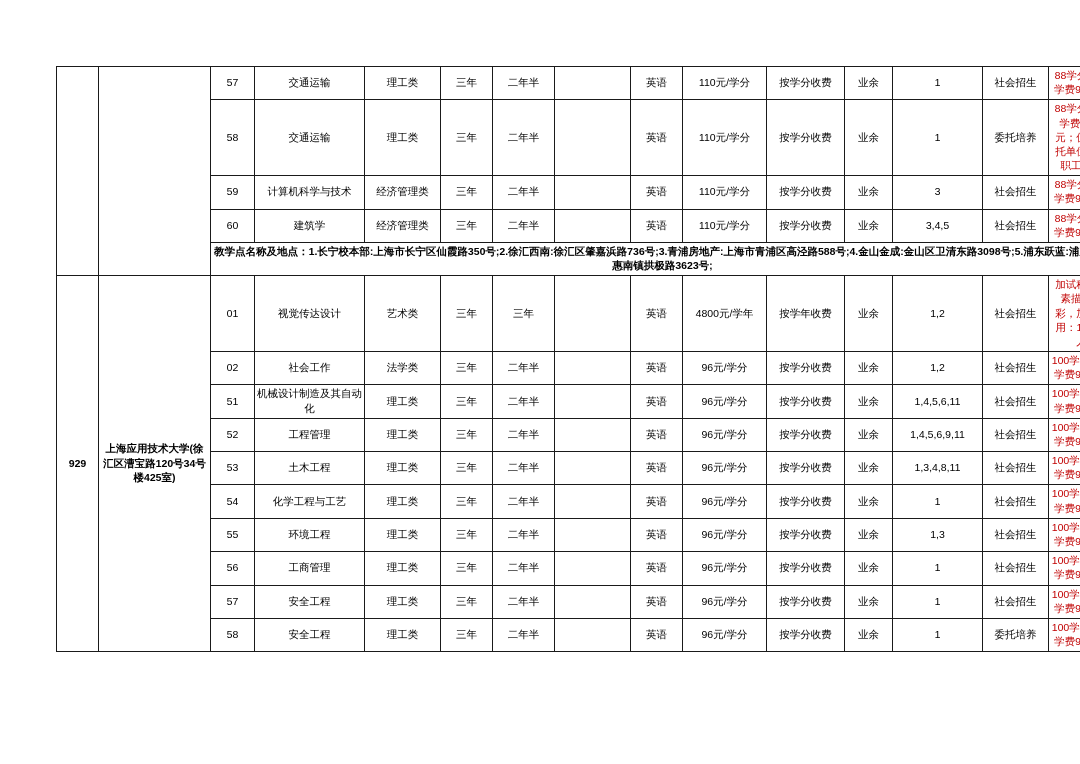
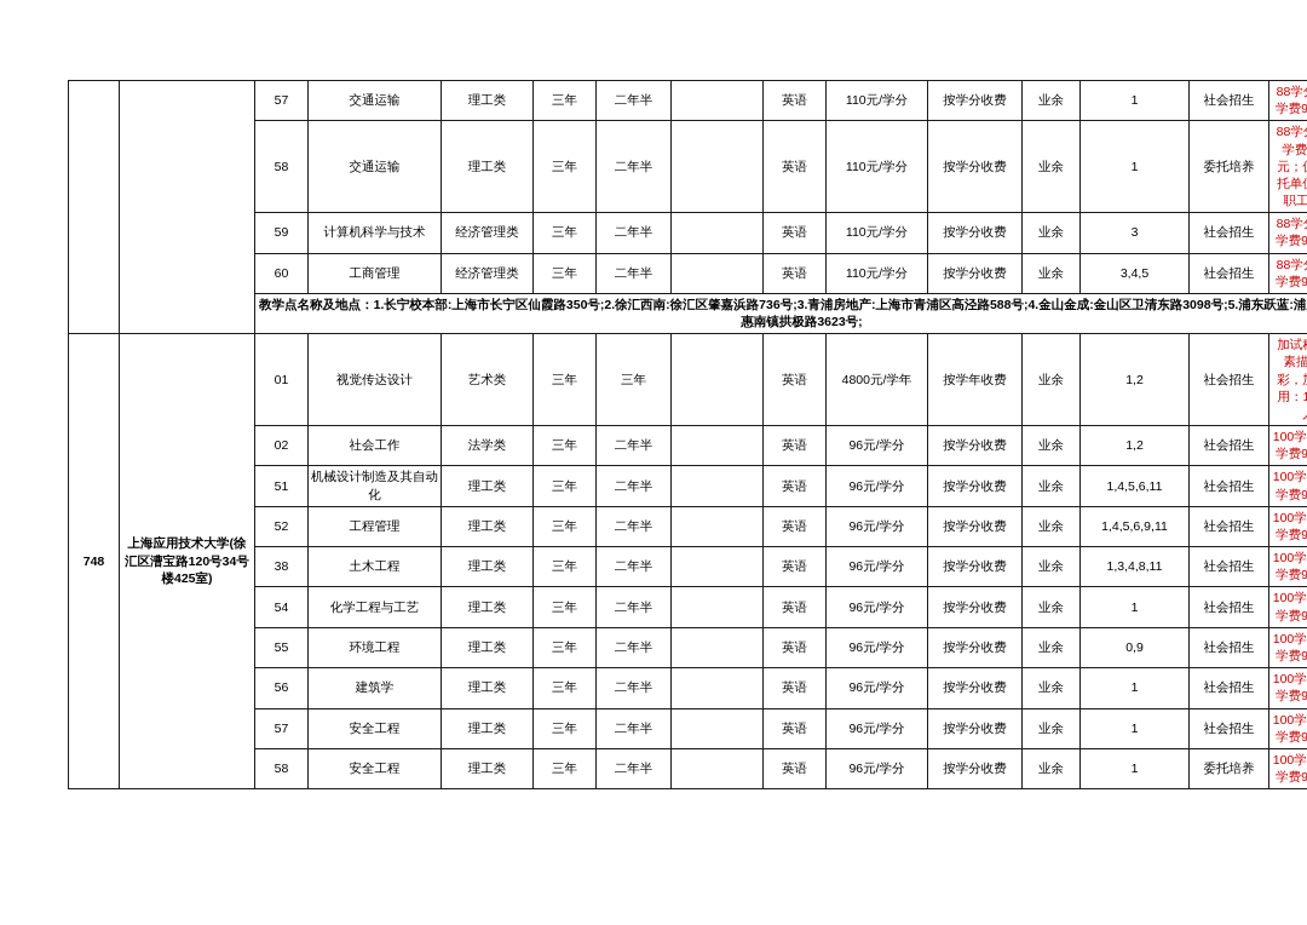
  		57	交通运输	理工类	三年	二年半		英语	110元/学分	按学分收费	业余	1	社会招生	88学学费9
  58	交通运输	理工类	三年	二年半		英语	110元/学分	按学分收费	业余	1	委托培养	88学学费元；托单职工
  59	计算机科学与技术	经济管理类	三年	二年半		英语	110元/学分	按学分收费	业余	3	社会招生	88学学费9
- 60	建筑学	经济管理类	三年	二年半		英语	110元/学分	按学分收费	业余	3,4,5	社会招生	88学学费9
+ 60	工商管理	经济管理类	三年	二年半		英语	110元/学分	按学分收费	业余	3,4,5	社会招生	88学学费9
  教学点名称及地点：1.长宁校本部:上海市长宁区仙霞路350号;2.徐汇西南:徐汇区肇嘉浜路736号;3.青浦房地产:上海市青浦区高泾路588号;4.金山金成:金山区卫清东路3098号;5.浦东跃蓝:浦惠南镇拱极路3623号;
- 929	上海应用技术大学(徐汇区漕宝路120号34号楼425室)	01	视觉传达设计	艺术类	三年	三年		英语	4800元/学年	按学年收费	业余	1,2	社会招生	加试素描彩，用：1
+ 748	上海应用技术大学(徐汇区漕宝路120号34号楼425室)	01	视觉传达设计	艺术类	三年	三年		英语	4800元/学年	按学年收费	业余	1,2	社会招生	加试素描彩，用：1
  02	社会工作	法学类	三年	二年半		英语	96元/学分	按学分收费	业余	1,2	社会招生	100学学费9
  51	机械设计制造及其自动化	理工类	三年	二年半		英语	96元/学分	按学分收费	业余	1,4,5,6,11	社会招生	100学学费9
  52	工程管理	理工类	三年	二年半		英语	96元/学分	按学分收费	业余	1,4,5,6,9,11	社会招生	100学学费9
- 53	土木工程	理工类	三年	二年半		英语	96元/学分	按学分收费	业余	1,3,4,8,11	社会招生	100学学费9
+ 38	土木工程	理工类	三年	二年半		英语	96元/学分	按学分收费	业余	1,3,4,8,11	社会招生	100学学费9
  54	化学工程与工艺	理工类	三年	二年半		英语	96元/学分	按学分收费	业余	1	社会招生	100学学费9
- 55	环境工程	理工类	三年	二年半		英语	96元/学分	按学分收费	业余	1,3	社会招生	100学学费9
+ 55	环境工程	理工类	三年	二年半		英语	96元/学分	按学分收费	业余	0,9	社会招生	100学学费9
- 56	工商管理	理工类	三年	二年半		英语	96元/学分	按学分收费	业余	1	社会招生	100学学费9
+ 56	建筑学	理工类	三年	二年半		英语	96元/学分	按学分收费	业余	1	社会招生	100学学费9
  57	安全工程	理工类	三年	二年半		英语	96元/学分	按学分收费	业余	1	社会招生	100学学费9
  58	安全工程	理工类	三年	二年半		英语	96元/学分	按学分收费	业余	1	委托培养	100学学费9
